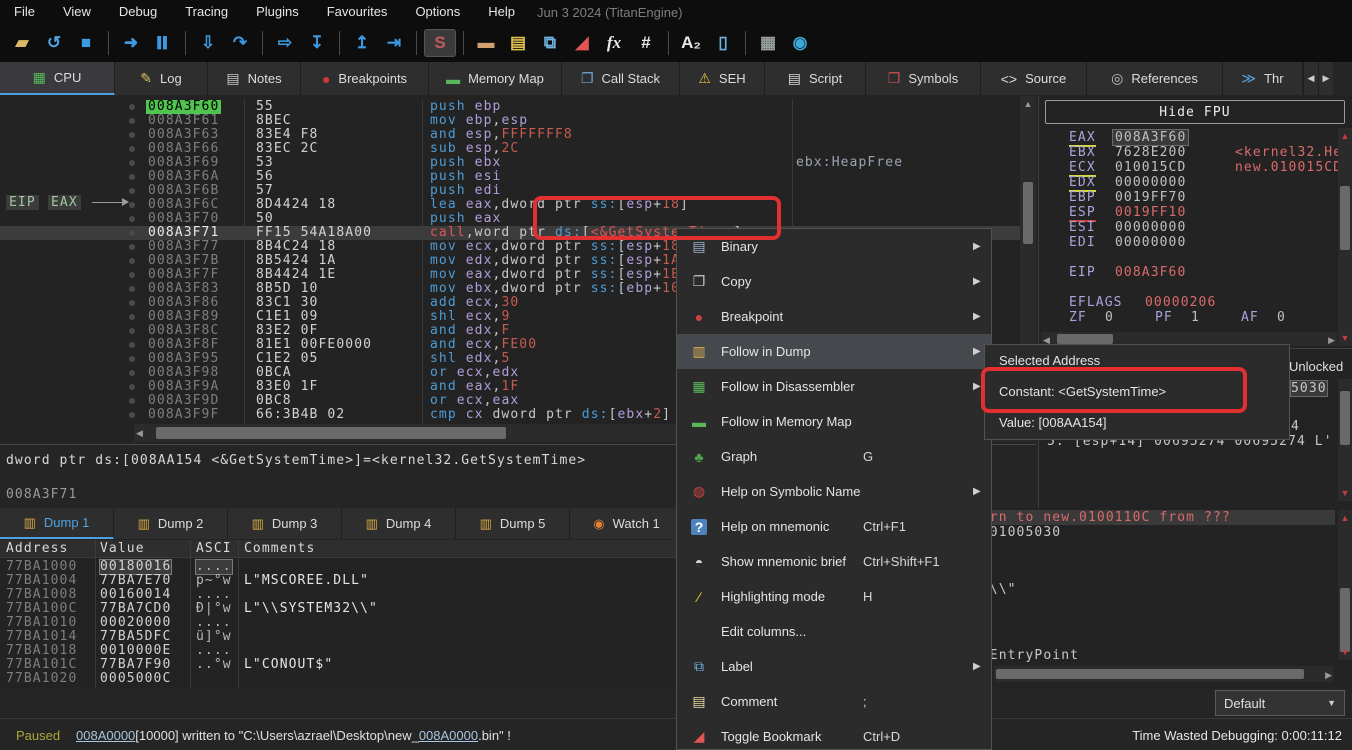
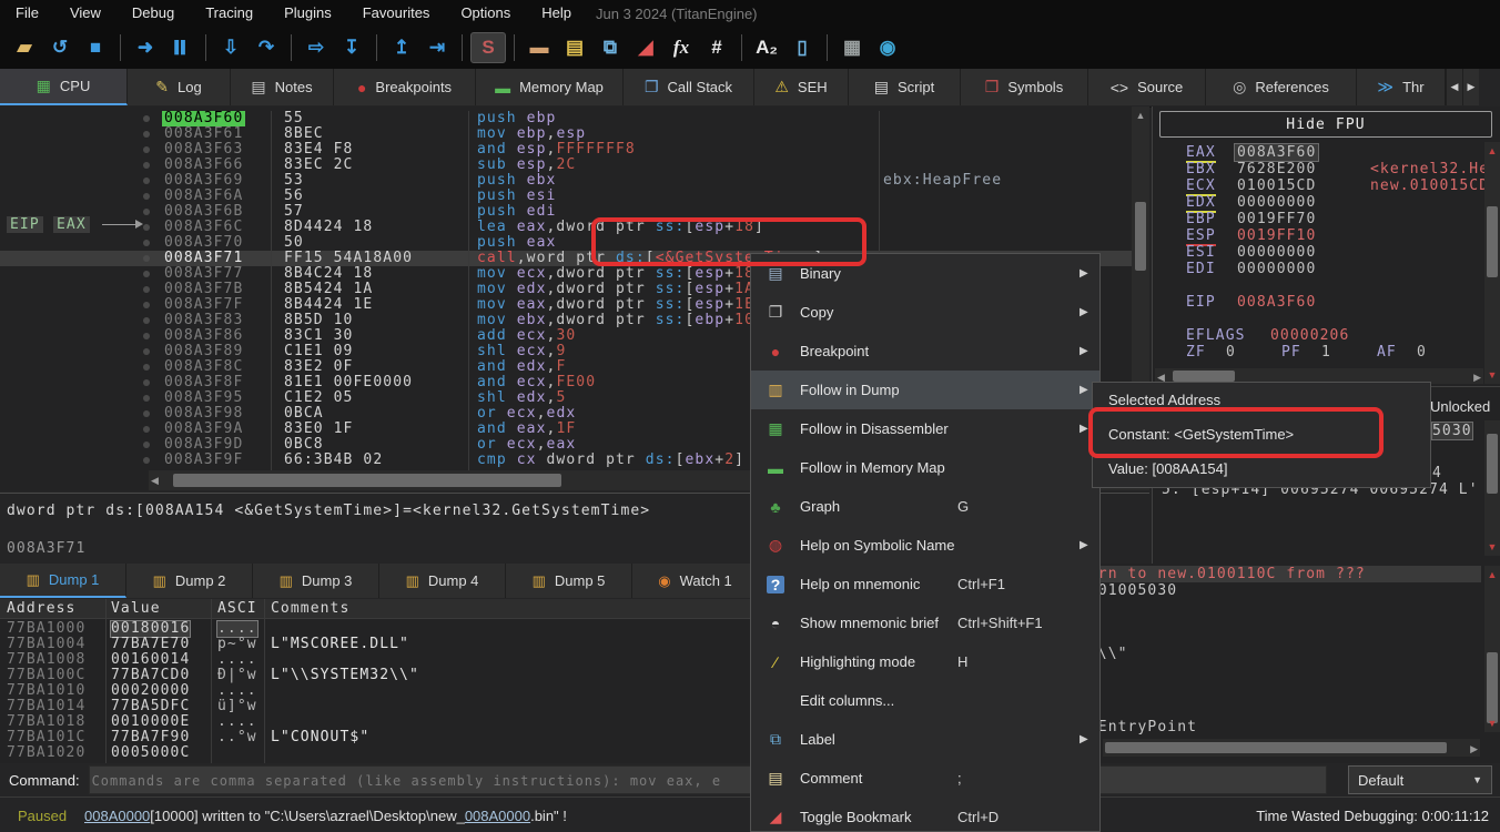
  File
  View
  Debug
  Tracing
  Plugins
  Favourites
  Options
  Help
  Jun 3 2024 (TitanEngine)
  ▰
  ↺
  ■
  ➜
  ▌▌
  ⇩
  ↷
  ⇨
  ↧
  ↥
  ⇥
  S
  ▬
  ▤
  ⧉
  ◢
  fx
  #
  A₂
  ▯
  ▦
  ◉
  ▦
  CPU
  ✎
  Log
  ▤
  Notes
  ●
  Breakpoints
  ▬
  Memory Map
  ❐
  Call Stack
  ⚠
  SEH
  ▤
  Script
  ❒
  Symbols
  <>
  Source
  ◎
  References
  ≫
  Thr
  ◀
  ▶
  EIP
  EAX
  008A3F60
  55
  push ebp
  008A3F61
  8BEC
  mov ebp,esp
  008A3F63
  83E4 F8
  and esp,FFFFFFF8
  008A3F66
  83EC 2C
  sub esp,2C
  008A3F69
  53
  push ebx
  ebx:HeapFree
  008A3F6A
  56
  push esi
  008A3F6B
  57
  push edi
  008A3F6C
  8D4424 18
  lea eax,dword ptr ss:[esp+18]
  008A3F70
  50
  push eax
  008A3F71
  FF15 54A18A00
  call,word ptr ds:[<&GetSyst
  008A3F77
  8B4C24 18
  mov ecx,dword ptr ss:[esp+1
  008A3F7B
  8B5424 1A
  mov edx,dword ptr ss:[esp+1
  008A3F7F
  8B4424 1E
  mov eax,dword ptr ss:[esp+1
  008A3F83
  8B5D 10
  mov ebx,dword ptr ss:[ebp+1
  008A3F86
  83C1 30
  add ecx,30
  008A3F89
  C1E1 09
  shl ecx,9
  008A3F8C
  83E2 0F
  and edx,F
  008A3F8F
  81E1 00FE0000
  and ecx,FE00
  008A3F95
  C1E2 05
  shl edx,5
  008A3F98
  0BCA
  or ecx,edx
  008A3F9A
  83E0 1F
  and eax,1F
  008A3F9D
  0BC8
  or ecx,eax
  008A3F9F
  66:3B4B 02
  cmp cx dword ptr ds:[ebx+2]
  ▲
  ◀
  dword ptr ds:[008AA154 <&GetSystemTime>]=<kernel32.GetSystemTime>
  008A3F71
  Hide FPU
  EAX
  008A3F60
  EBX
  7628E200
  <kernel32.H
  ECX
  010015CD
  new.010015C
  EDX
  00000000
  EBP
  0019FF70
  ESP
  0019FF10
  ESI
  00000000
  EDI
  00000000
  EIP
  008A3F60
  EFLAGS
  00000206
  ZF
  0
  PF
  1
  AF
  0
  ▲
  ▼
  ◀
  ▶
  Unlocked
  5030
  4
  5: [esp+14] 00695274 00695274 L'
  ▼
  ▥
  Dump 1
  ▥
  Dump 2
  ▥
  Dump 3
  ▥
  Dump 4
  ▥
  Dump 5
  ◉
  Watch 1
  Address
  Value
  ASCI
  Comments
  77BA1000
  00180016
  ....
  77BA1004
  77BA7E70
  p~°w
  L"MSCOREE.DLL"
  77BA1008
  00160014
  ....
  77BA100C
  77BA7CD0
  Đ|°w
  L"\\SYSTEM32\\"
  77BA1010
  00020000
  ....
  77BA1014
  77BA5DFC
  ü]°w
  77BA1018
  0010000E
  ....
  77BA101C
  77BA7F90
  ..°w
  L"CONOUT$"
  77BA1020
  0005000C
  rn to new.0100110C from ???
  01005030
  EntryPoint
  ▲
  ▼
  ▶
+ Command:
+ Commands are comma separated (like assembly instructions): mov eax, e
  Default
  ▼
  Paused
  008A0000[10000] written to "C:\Users\azrael\Desktop\new_008A0000.bin" !
  Time Wasted Debugging: 0:00:11:12
  ▤
  Binary
  ▶
  ❐
  Copy
  ▶
  ●
  Breakpoint
  ▶
  ▥
  Follow in Dump
  ▶
  ▦
  Follow in Disassembler
  ▶
  ▬
  Follow in Memory Map
  ♣
  Graph
  G
  ◍
  Help on Symbolic Name
  ▶
  ?
  Help on mnemonic
  Ctrl+F1
  ◓
  Show mnemonic brief
  Ctrl+Shift+F1
  ∕
  Highlighting mode
  H
  Edit columns...
  ⧉
  Label
  ▶
  ▤
  Comment
  ;
  ◢
  Toggle Bookmark
  Ctrl+D
  Selected Address
  Constant: <GetSystemTime>
  Value: [008AA154]
